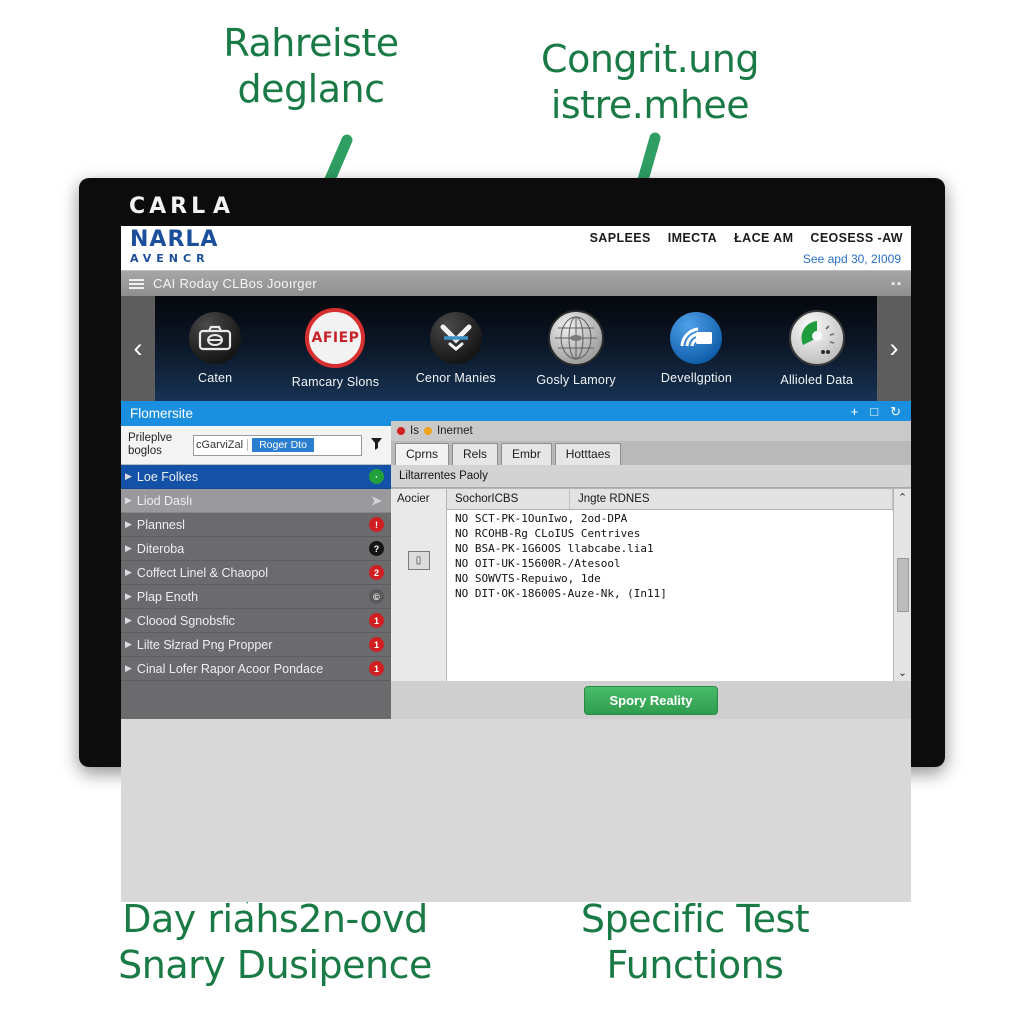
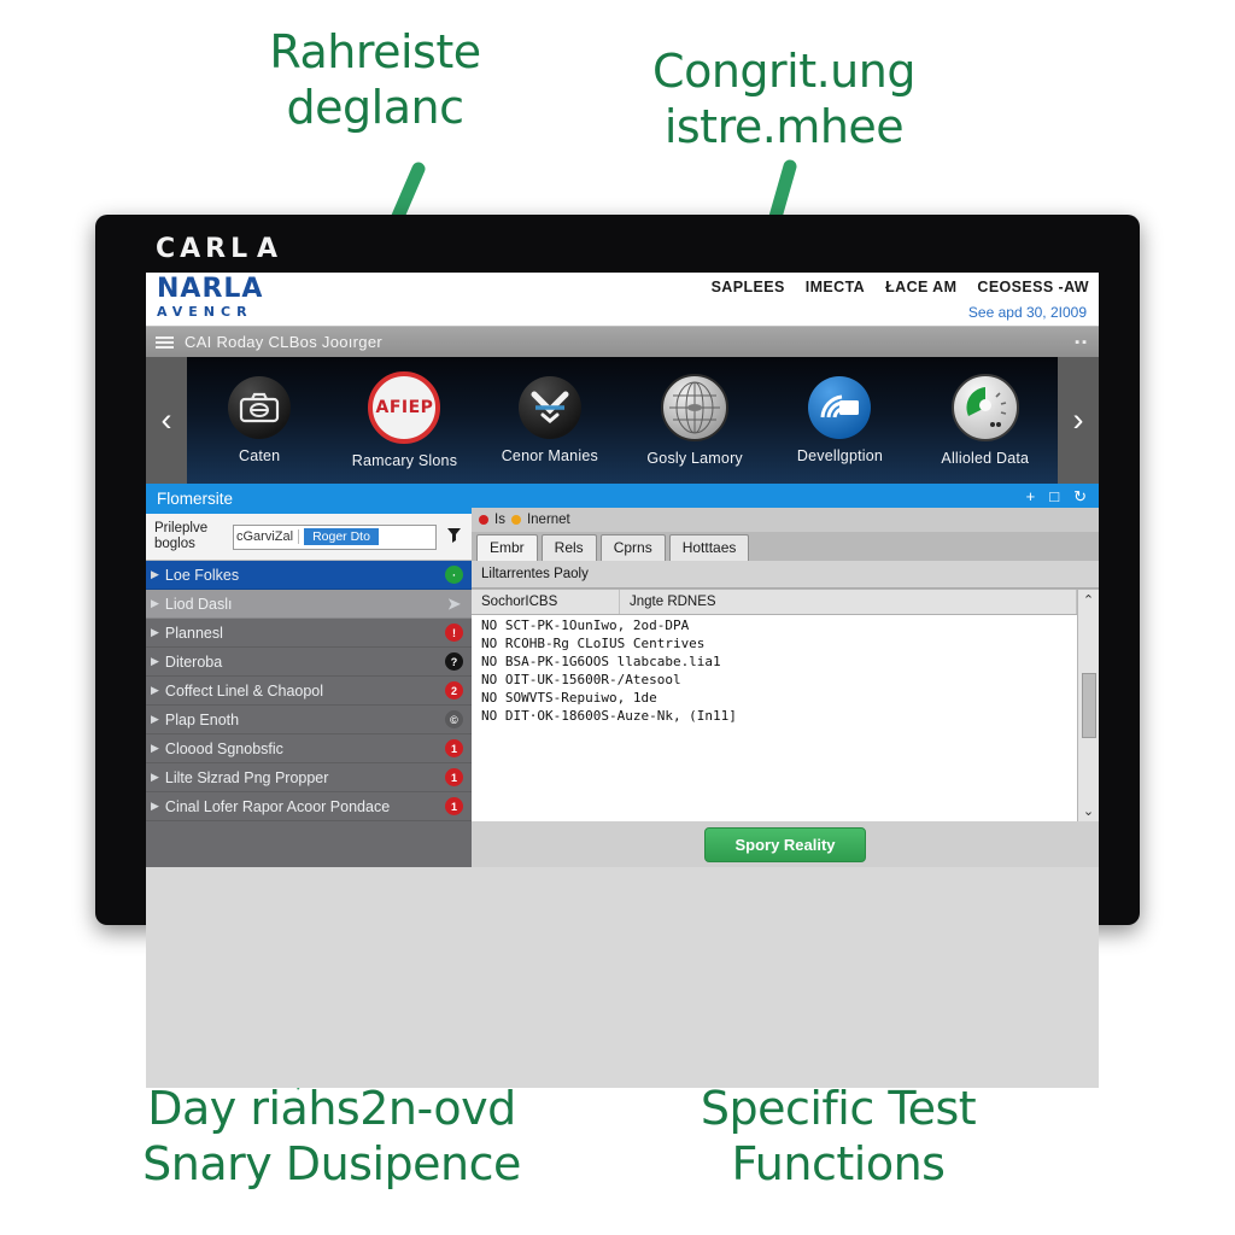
  Rahreiste
  deglanc
  Congrit.ung
  istre.mhee
  Day riahs2n-ovd
  Snary Dusipence
  Specific Test
  Functions
  NARLA
  AVENCR
  SAPLEES
  IMECTA
  ŁACE AM
  CEOSESS -AW
  See apd 30, 2I009
  CAI Roday CLBos Jooırger
  ▪▪
  ‹
  Caten
  AFIEP
  Ramcary Slons
  Cenor Manies
  Gosly Lamory
  Devellgption
  Allioled Data
  ›
  Flomersite
  Prileplve
  boglos
  cGarviZal
  Roger Dto
  ▶
  Loe Folkes
  ∙
  ▶
  Liod Daslı
  ➤
  ▶
  Plannesl
  !
  ▶
  Diteroba
  ?
  ▶
  Coffect Linel & Chaopol
  2
  ▶
  Plap Enoth
  ©
  ▶
  Cloood Sgnobsfic
  1
  ▶
  Lilte Słzrad Png Propper
  1
  ▶
  Cinal Lofer Rapor Acoor Pondace
  1
  +
  □
  ↻
  Is
  Inernet
- Cprns
+ Embr
  Rels
- Embr
+ Cprns
  Hotttaes
  Liltarrentes Paoly
- Aocier
- ▯
  SochorICBS
  Jngte RDNES
  NO SCT-PK-1OunIwo, 2od-DPA
  NO RCOHB-Rg CLoIUS Centrives
  NO BSA-PK-1G6OOS llabcabe.lia1
  NO OIT-UK-15600R-/Atesool
  NO SOWVTS-Repuiwo, 1de
  NO DIT·OK-18600S-Auze-Nk, (In11]
  ⌃
  ⌄
  Spory Reality
